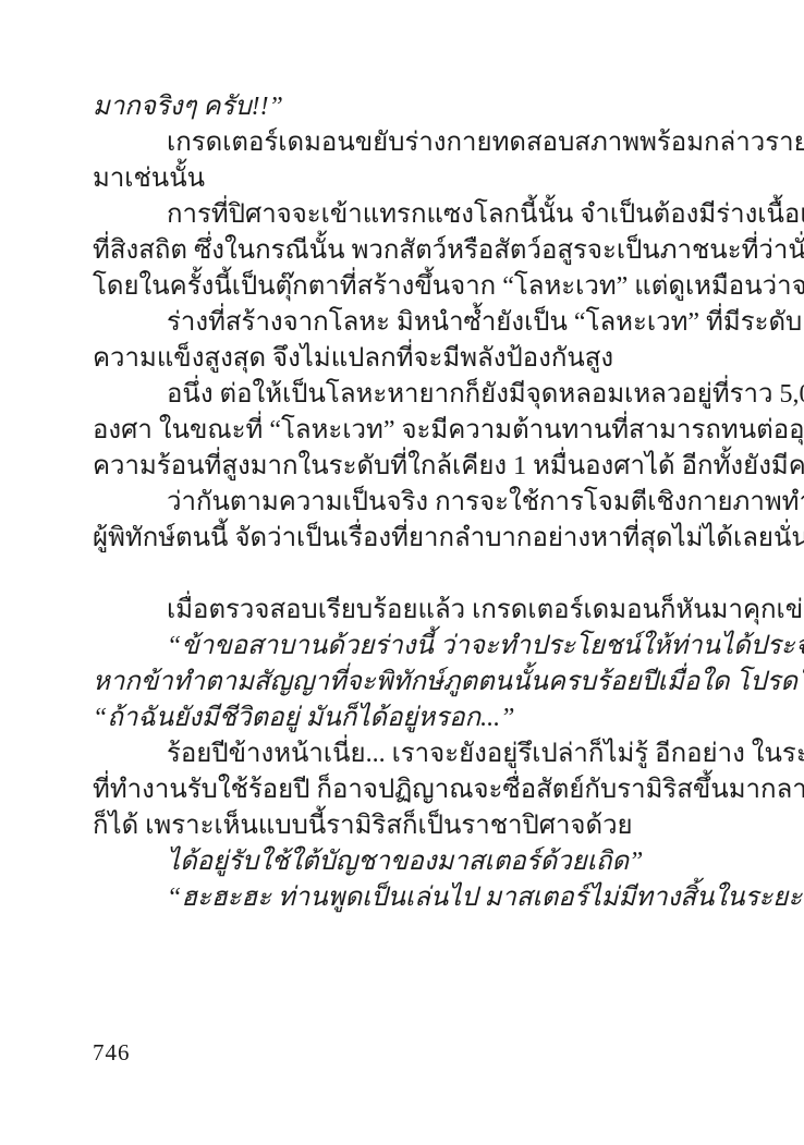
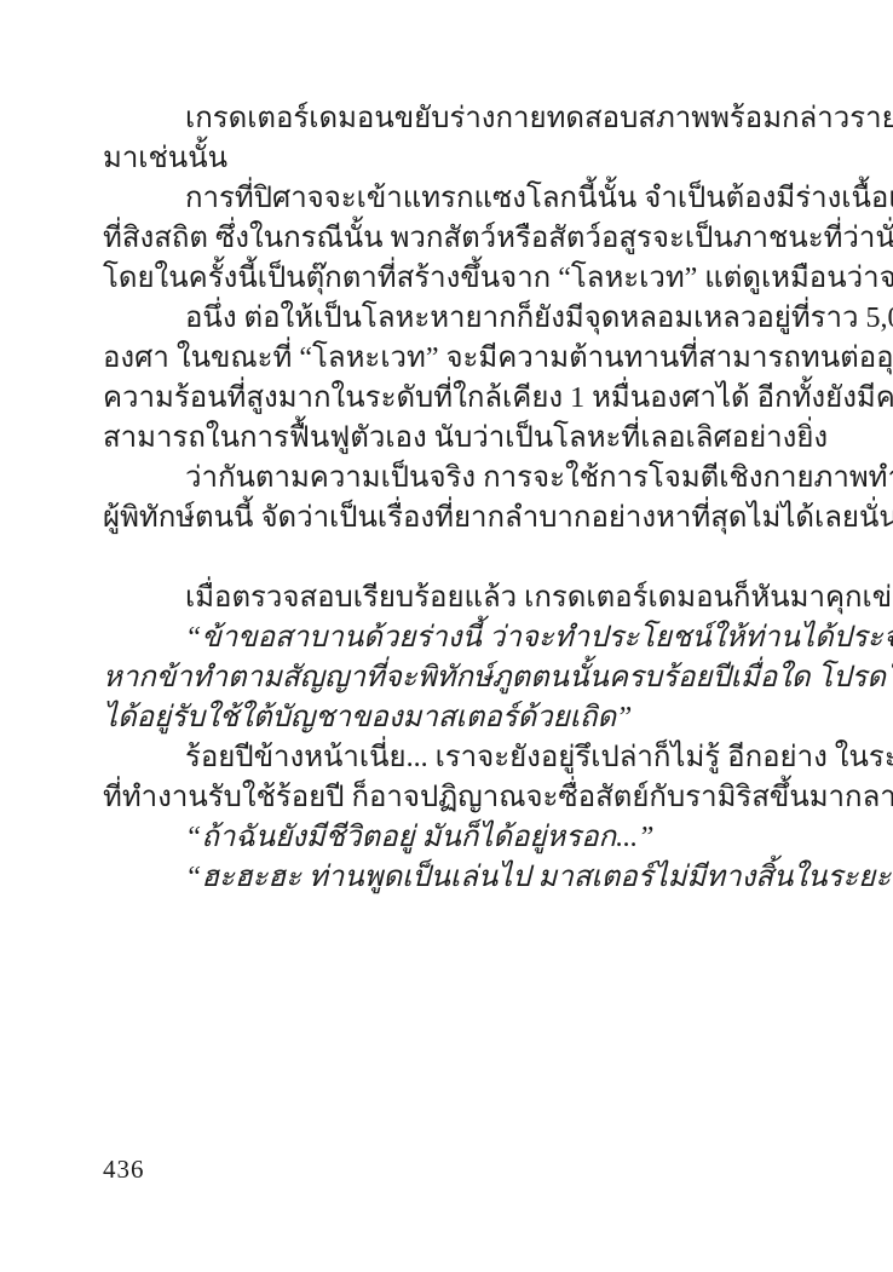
- มากจริงๆ ครับ!!”
  เกรดเตอร์เดมอนขยับร่างกายทดสอบสภาพพร้อมกล่าวราย
  มาเช่นนั้น
  การที่ปิศาจจะเข้าแทรกแซงโลกนี้นั้น จำเป็นต้องมีร่างเนื้อ
  ที่สิงสถิต ซึ่งในกรณีนั้น พวกสัตว์หรือสัตว์อสูรจะเป็นภาชนะที่ว่านั่
  โดยในครั้งนี้เป็นตุ๊กตาที่สร้างขึ้นจาก “โลหะเวท” แต่ดูเหมือนว่าจ
- ร่างที่สร้างจากโลหะ มิหนำซ้ำยังเป็น “โลหะเวท” ที่มีระดับ
- ความแข็งสูงสุด จึงไม่แปลกที่จะมีพลังป้องกันสูง
  อนึ่ง ต่อให้เป็นโลหะหายากก็ยังมีจุดหลอมเหลวอยู่ที่ราว 5,
  องศา ในขณะที่ “โลหะเวท” จะมีความต้านทานที่สามารถทนต่ออุ
  ความร้อนที่สูงมากในระดับที่ใกล้เคียง 1 หมื่นองศาได้ อีกทั้งยังมีค
+ สามารถในการฟื้นฟูตัวเอง นับว่าเป็นโลหะที่เลอเลิศอย่างยิ่ง
  ว่ากันตามความเป็นจริง การจะใช้การโจมตีเชิงกายภาพทำ
  ผู้พิทักษ์ตนนี้ จัดว่าเป็นเรื่องที่ยากลำบากอย่างหาที่สุดไม่ได้เลยนั่น
  เมื่อตรวจสอบเรียบร้อยแล้ว เกรดเตอร์เดมอนก็หันมาคุกเข่
  “ข้าขอสาบานด้วยร่างนี้ ว่าจะทำประโยชน์ให้ท่านได้ประจั
  หากข้าทำตามสัญญาที่จะพิทักษ์ภูตตนนั้นครบร้อยปีเมื่อใด โปรด
- “ถ้าฉันยังมีชีวิตอยู่ มันก็ได้อยู่หรอก...”
+ ได้อยู่รับใช้ใต้บัญชาของมาสเตอร์ด้วยเถิด”
  ร้อยปีข้างหน้าเนี่ย... เราจะยังอยู่รึเปล่าก็ไม่รู้ อีกอย่าง ในระ
  ที่ทำงานรับใช้ร้อยปี ก็อาจปฏิญาณจะซื่อสัตย์กับรามิริสขึ้นมากลา
- ก็ได้ เพราะเห็นแบบนี้รามิริสก็เป็นราชาปิศาจด้วย
- ได้อยู่รับใช้ใต้บัญชาของมาสเตอร์ด้วยเถิด”
+ “ถ้าฉันยังมีชีวิตอยู่ มันก็ได้อยู่หรอก...”
  “ฮะฮะฮะ ท่านพูดเป็นเล่นไป มาสเตอร์ไม่มีทางสิ้นในระยะ
- 746
+ 436
